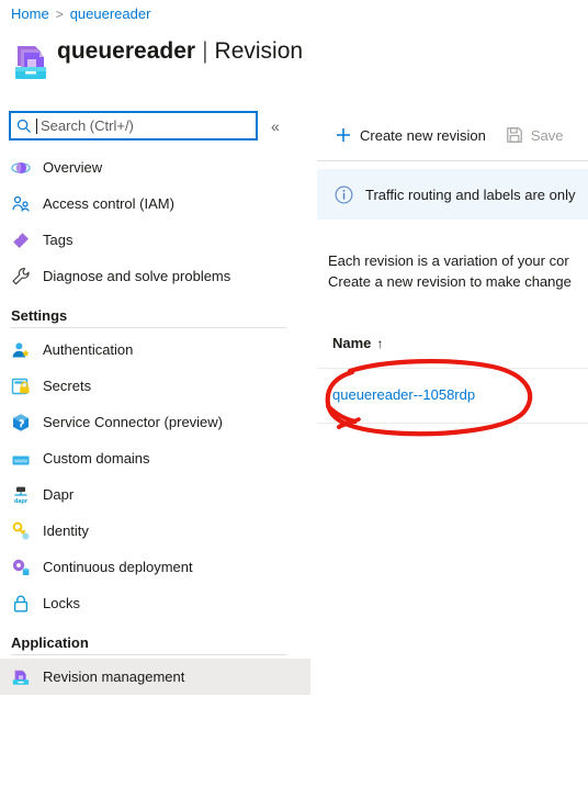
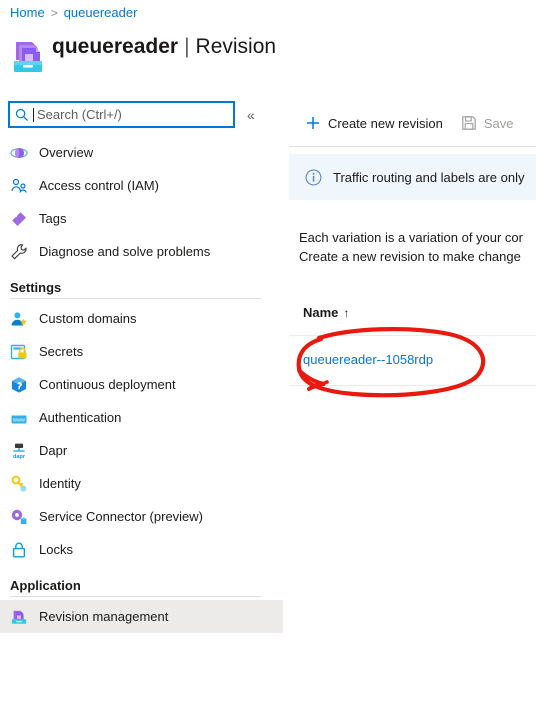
  Home
  >
  queuereader
  queuereader
  |
  Search (Ctrl+/)
  «
  Overview
  Access control (IAM)
  Tags
  Diagnose and solve problems
  Settings
- Authentication
+ Custom domains
  Secrets
- Service Connector (preview)
+ Continuous deployment
- Custom domains
+ Authentication
  Dapr
  Identity
- Continuous deployment
+ Service Connector (preview)
  Locks
  Application
  Revision management
  Create new revision
  Save
  Traffic routing and labels are only
- Each revision is a variation of your cor
+ Each variation is a variation of your cor
  Create a new revision to make change
  Name
  ↑
  queuereader--1058rdp
